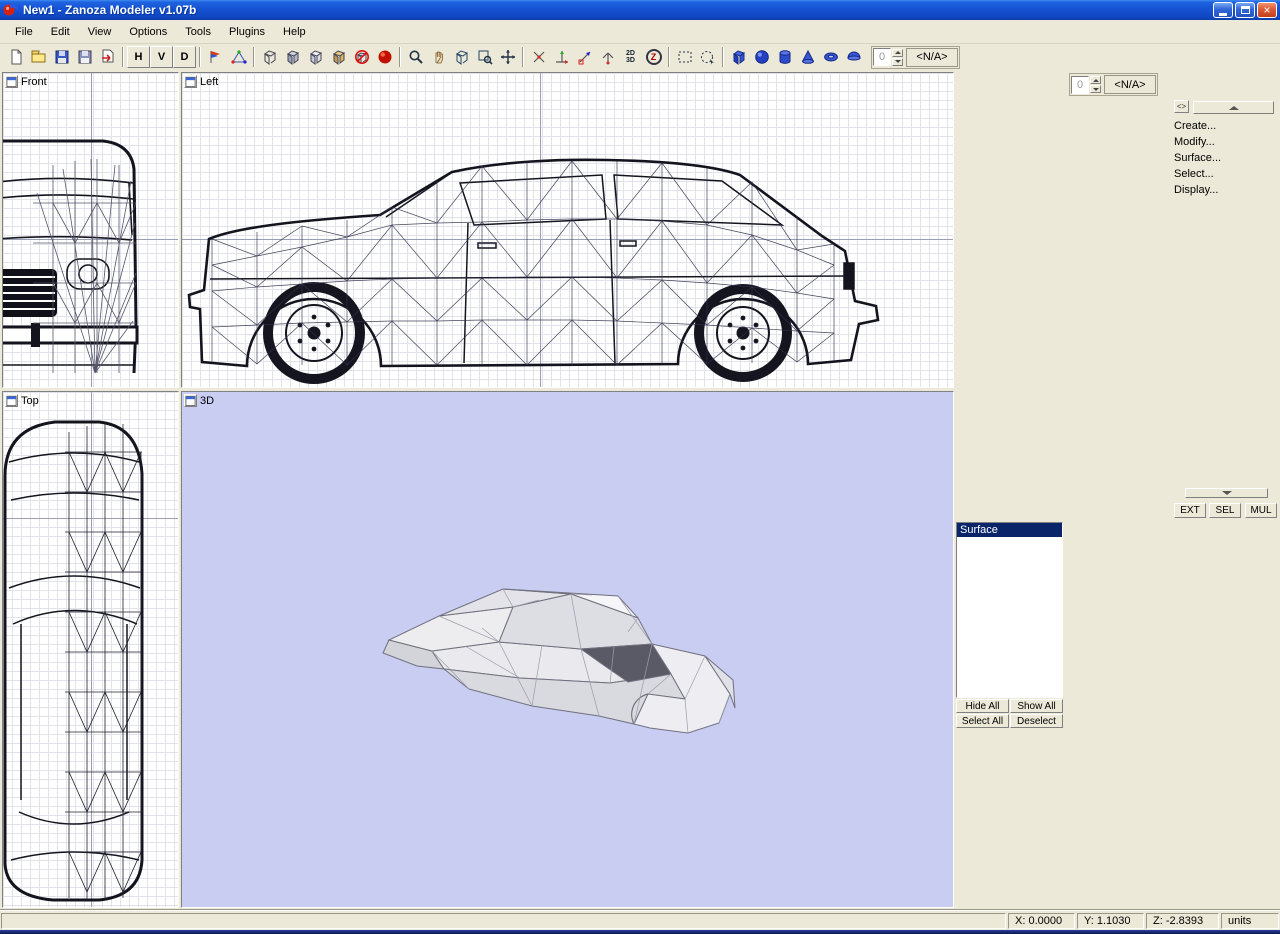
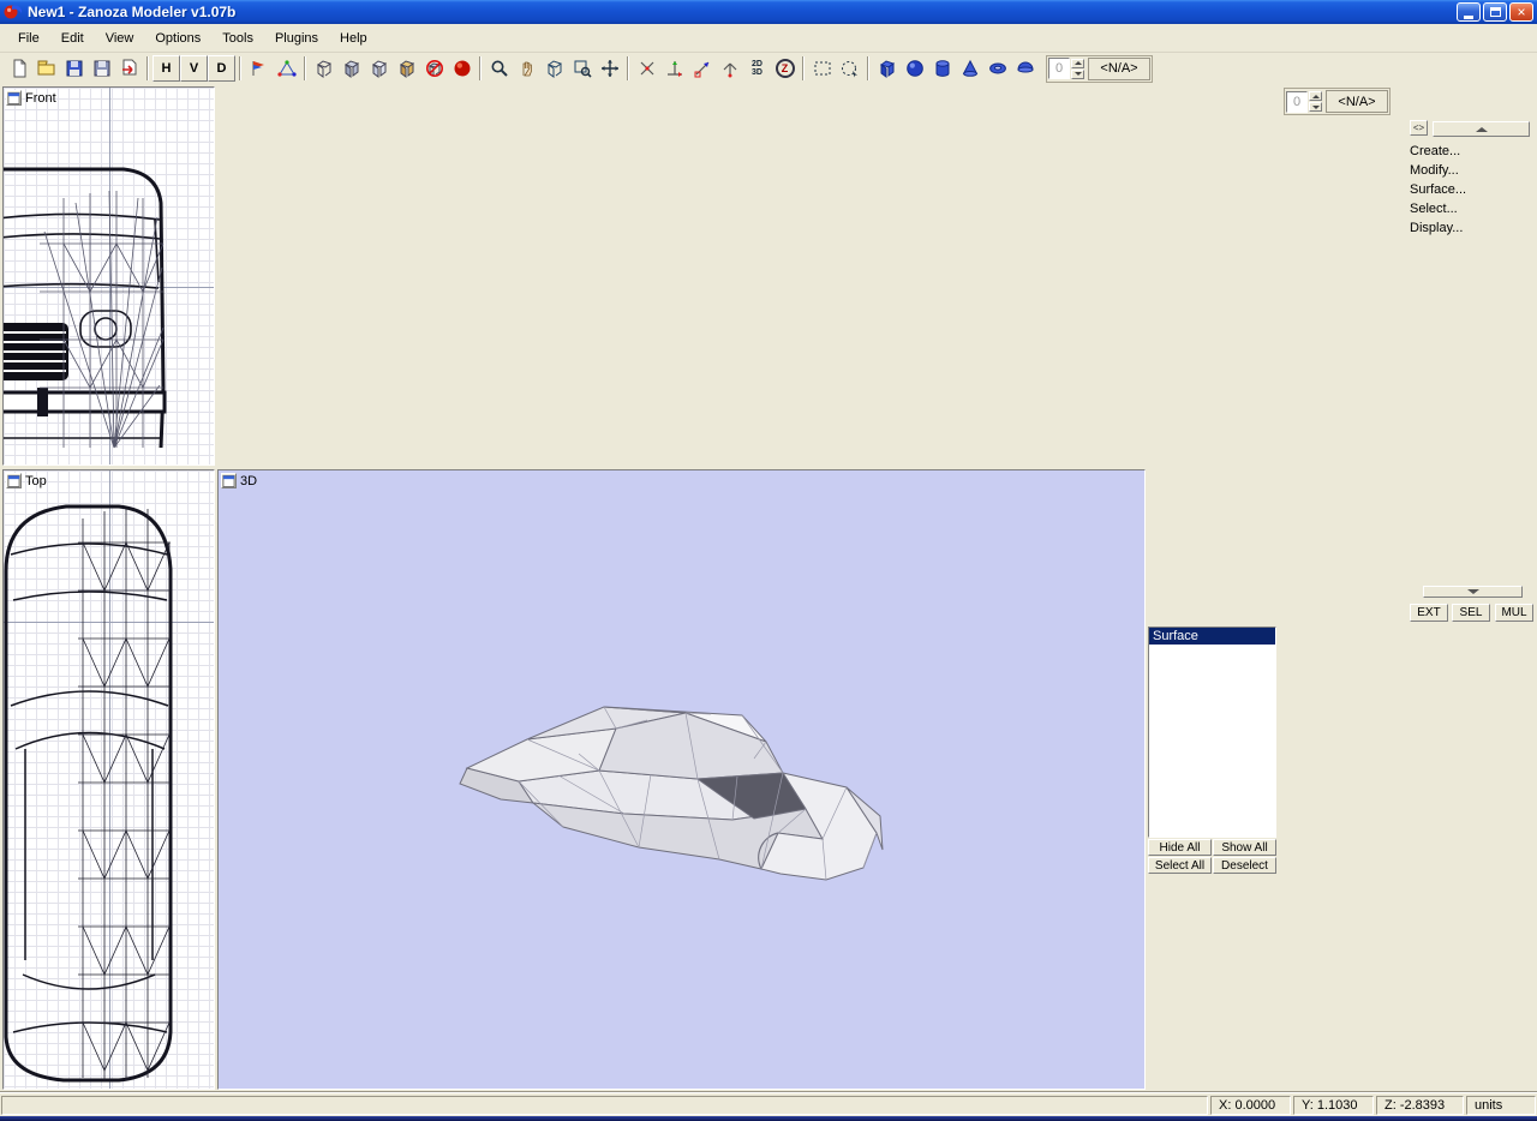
  New1 - Zanoza Modeler v1.07b
  ×
  File
  Edit
  View
  Options
  Tools
  Plugins
  Help
  H
  V
  D
  Z
  0
  <N/A>
  Front
- Left
  Top
  3D
  0
  <N/A>
  <>
  Create...
  Modify...
  Surface...
  Select...
  Display...
  EXT
  SEL
  MUL
  Surface
  Hide All
  Show All
  Select All
  Deselect
  X: 0.0000
  Y: 1.1030
  Z: -2.8393
  units
